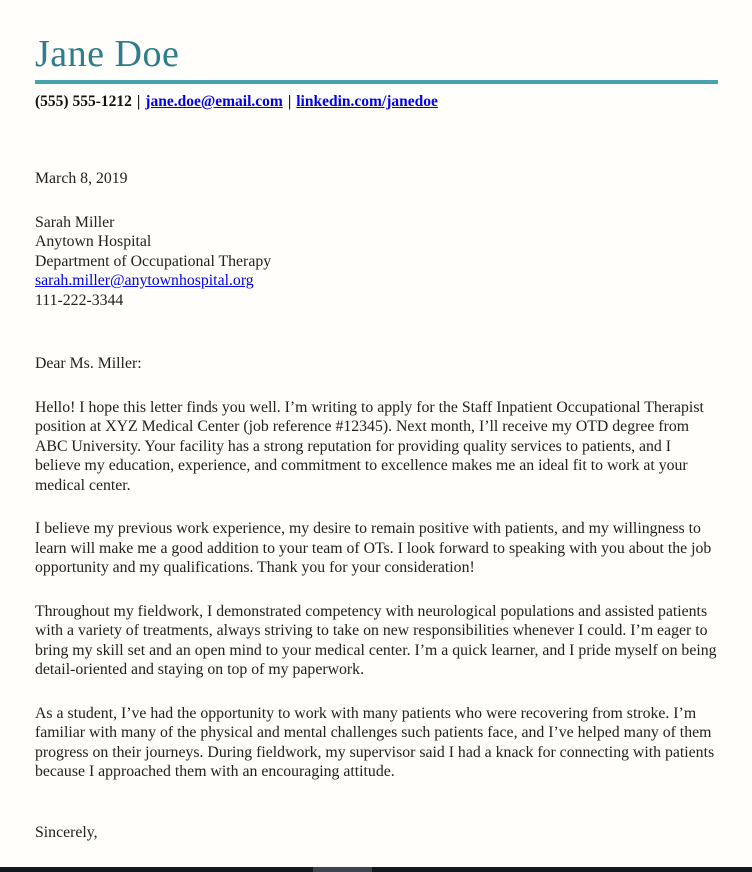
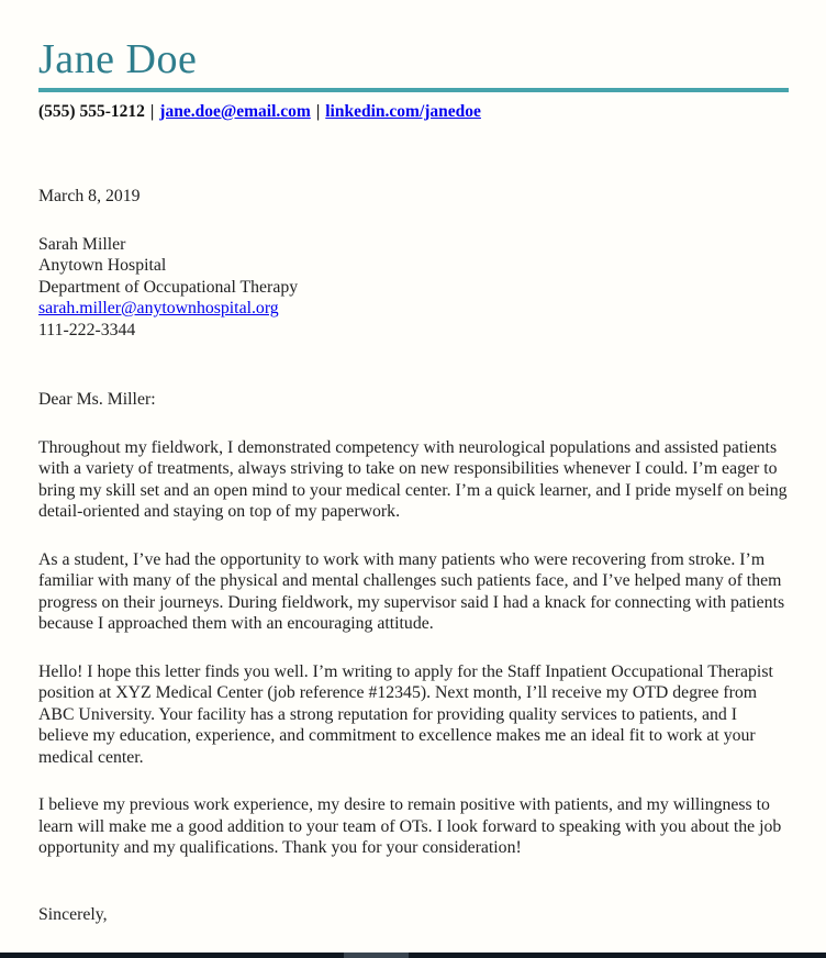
  Jane Doe
  (555) 555-1212 | jane.doe@email.com | linkedin.com/janedoe
  March 8, 2019
  Sarah Miller
  Anytown Hospital
  Department of Occupational Therapy
  sarah.miller@anytownhospital.org
  111-222-3344
  Dear Ms. Miller:
- Hello! I hope this letter finds you well. I’m writing to apply for the Staff Inpatient Occupational Therapist position at XYZ Medical Center (job reference #12345). Next month, I’ll receive my OTD degree from ABC University. Your facility has a strong reputation for providing quality services to patients, and I believe my education, experience, and commitment to excellence makes me an ideal fit to work at your medical center.
+ Throughout my fieldwork, I demonstrated competency with neurological populations and assisted patients with a variety of treatments, always striving to take on new responsibilities whenever I could. I’m eager to bring my skill set and an open mind to your medical center. I’m a quick learner, and I pride myself on being detail-oriented and staying on top of my paperwork.
- I believe my previous work experience, my desire to remain positive with patients, and my willingness to learn will make me a good addition to your team of OTs. I look forward to speaking with you about the job opportunity and my qualifications. Thank you for your consideration!
+ As a student, I’ve had the opportunity to work with many patients who were recovering from stroke. I’m familiar with many of the physical and mental challenges such patients face, and I’ve helped many of them progress on their journeys. During fieldwork, my supervisor said I had a knack for connecting with patients because I approached them with an encouraging attitude.
- Throughout my fieldwork, I demonstrated competency with neurological populations and assisted patients with a variety of treatments, always striving to take on new responsibilities whenever I could. I’m eager to bring my skill set and an open mind to your medical center. I’m a quick learner, and I pride myself on being detail-oriented and staying on top of my paperwork.
+ Hello! I hope this letter finds you well. I’m writing to apply for the Staff Inpatient Occupational Therapist position at XYZ Medical Center (job reference #12345). Next month, I’ll receive my OTD degree from ABC University. Your facility has a strong reputation for providing quality services to patients, and I believe my education, experience, and commitment to excellence makes me an ideal fit to work at your medical center.
- As a student, I’ve had the opportunity to work with many patients who were recovering from stroke. I’m familiar with many of the physical and mental challenges such patients face, and I’ve helped many of them progress on their journeys. During fieldwork, my supervisor said I had a knack for connecting with patients because I approached them with an encouraging attitude.
+ I believe my previous work experience, my desire to remain positive with patients, and my willingness to learn will make me a good addition to your team of OTs. I look forward to speaking with you about the job opportunity and my qualifications. Thank you for your consideration!
  Sincerely,
